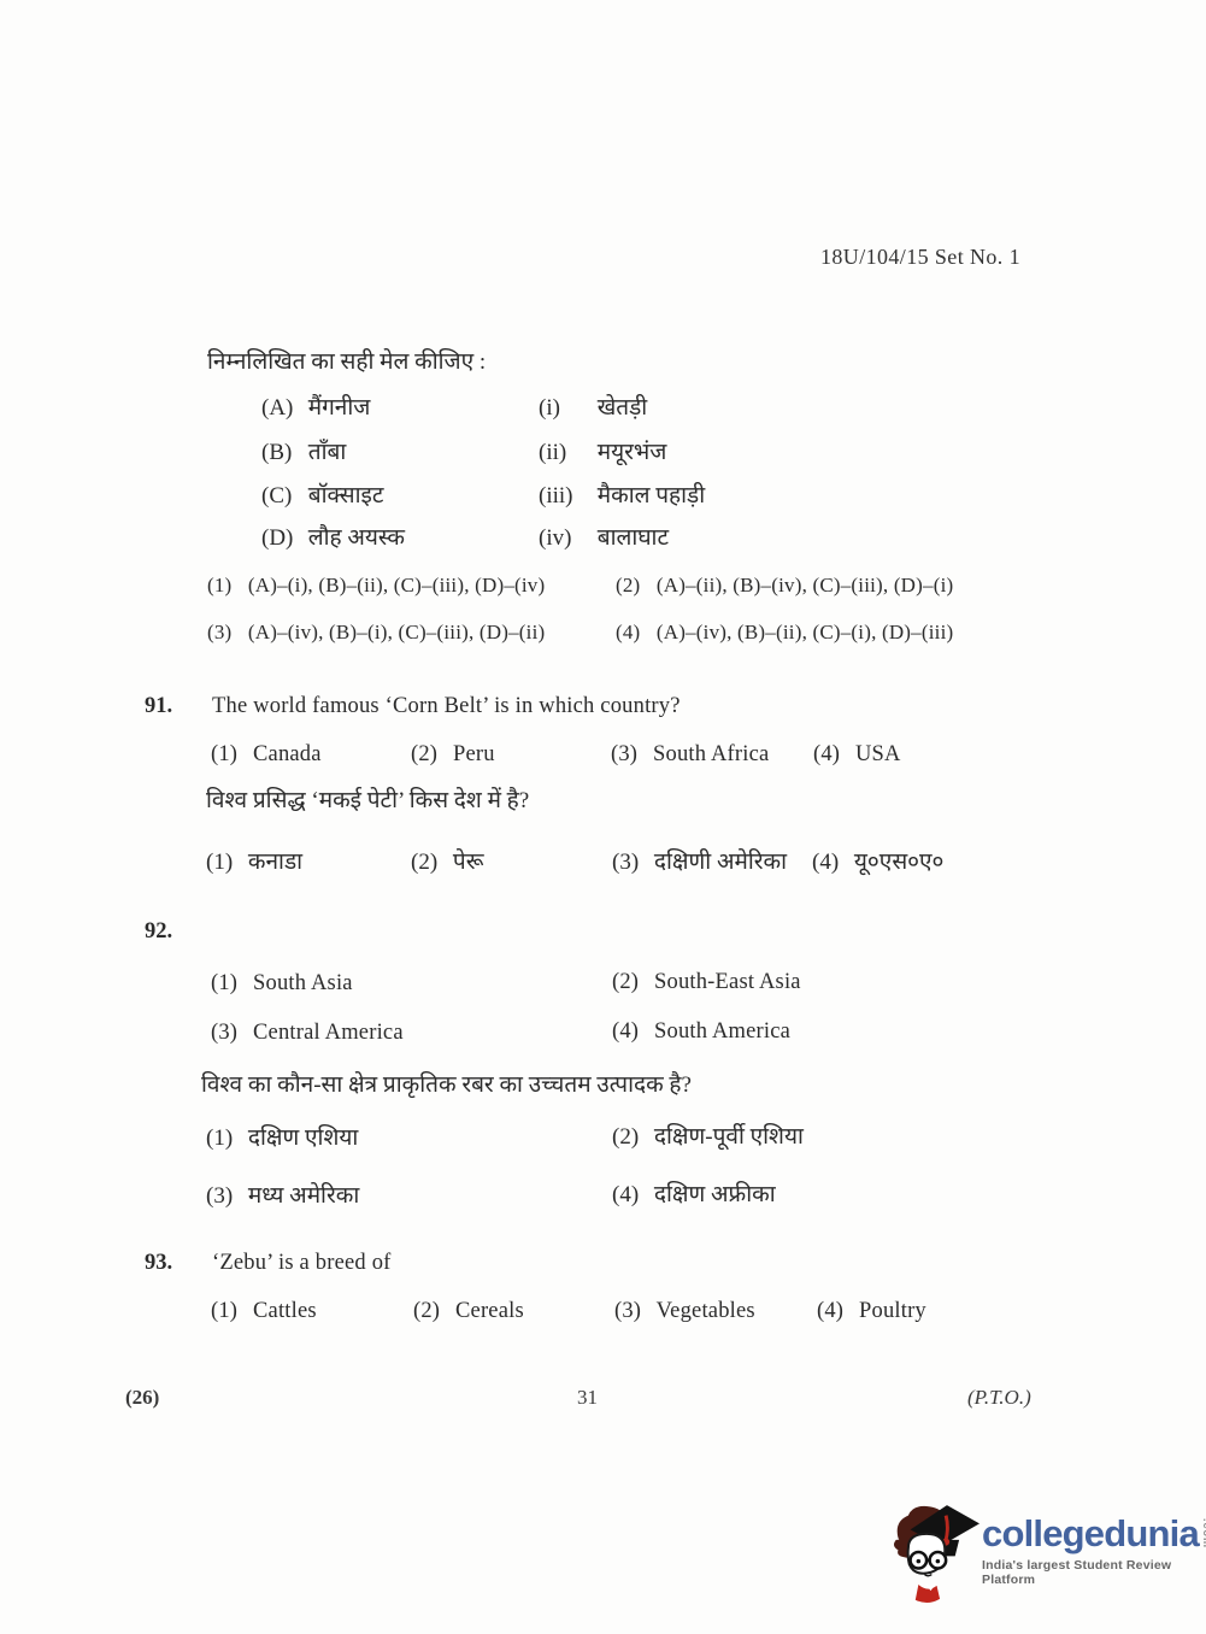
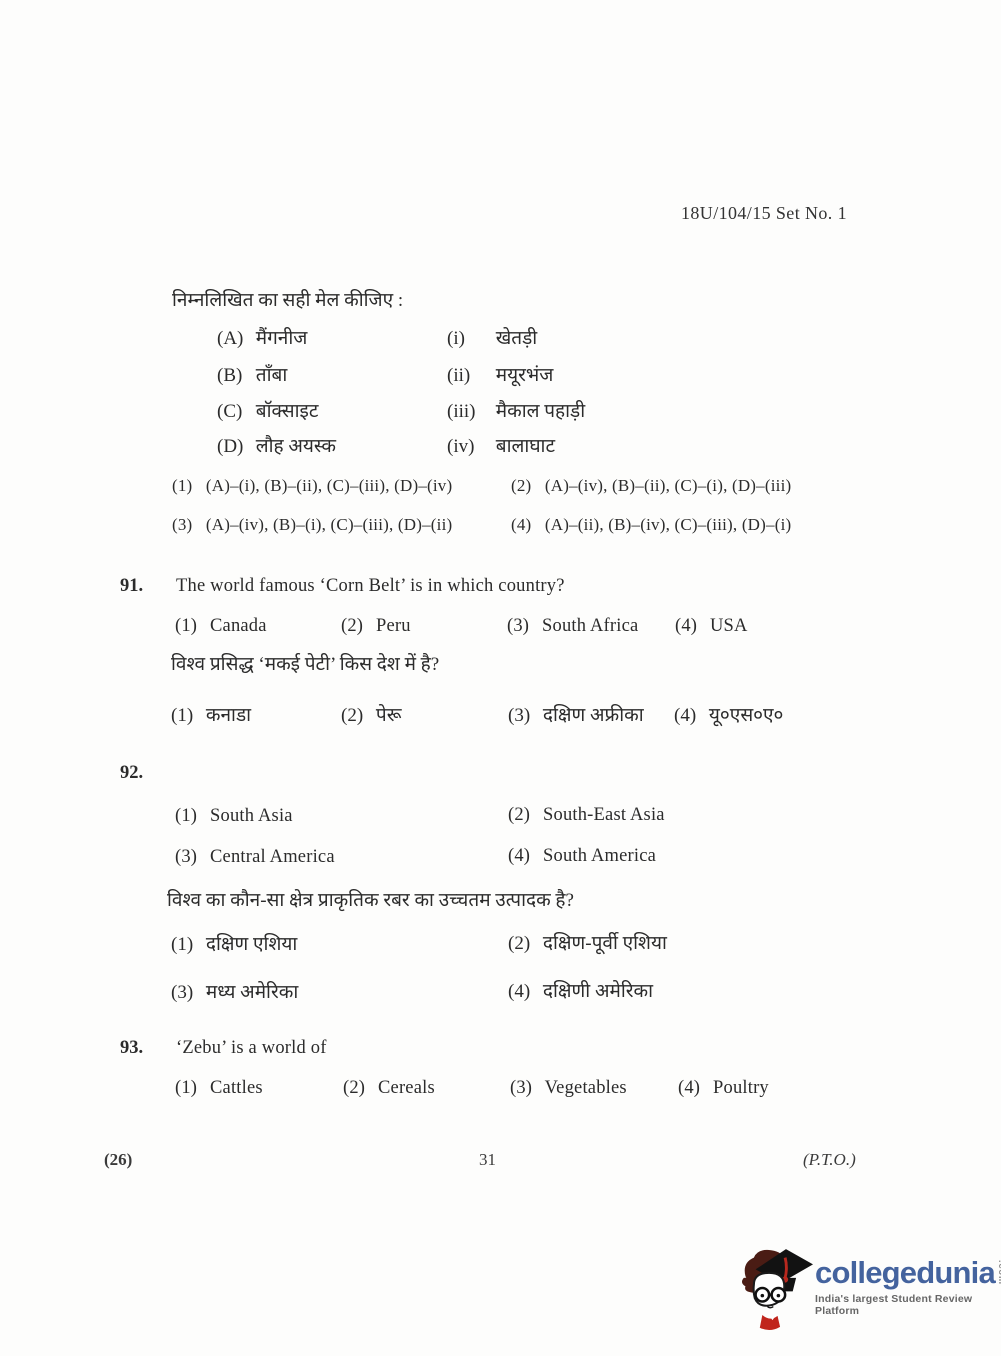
  18U/104/15 Set No. 1
  निम्नलिखित का सही मेल कीजिए :
  (A) मैंगनीज
  (B) ताँबा
  (C) बॉक्साइट
  (D) लौह अयस्क
  (i) खेतड़ी
  (ii) मयूरभंज
  (iii) मैकाल पहाड़ी
  (iv) बालाघाट
  (1) (A)–(i), (B)–(ii), (C)–(iii), (D)–(iv)
- (2) (A)–(ii), (B)–(iv), (C)–(iii), (D)–(i)
+ (2) (A)–(iv), (B)–(ii), (C)–(i), (D)–(iii)
  (3) (A)–(iv), (B)–(i), (C)–(iii), (D)–(ii)
- (4) (A)–(iv), (B)–(ii), (C)–(i), (D)–(iii)
+ (4) (A)–(ii), (B)–(iv), (C)–(iii), (D)–(i)
  91.
  The world famous ‘Corn Belt’ is in which country?
  (1) Canada
  (2) Peru
  (3) South Africa
  (4) USA
  विश्व प्रसिद्ध ‘मकई पेटी’ किस देश में है?
  (1) कनाडा
  (2) पेरू
- (3) दक्षिणी अमेरिका
+ (3) दक्षिण अफ्रीका
  (4) यू०एस०ए०
  92.
  (1) South Asia
  (2) South-East Asia
  (3) Central America
  (4) South America
  विश्व का कौन-सा क्षेत्र प्राकृतिक रबर का उच्चतम उत्पादक है?
  (1) दक्षिण एशिया
  (2) दक्षिण-पूर्वी एशिया
  (3) मध्य अमेरिका
- (4) दक्षिण अफ्रीका
+ (4) दक्षिणी अमेरिका
  93.
- ‘Zebu’ is a breed of
+ ‘Zebu’ is a world of
  (1) Cattles
  (2) Cereals
  (3) Vegetables
  (4) Poultry
  (26)
  31
  (P.T.O.)
  collegedunia
  India's largest Student Review Platform
